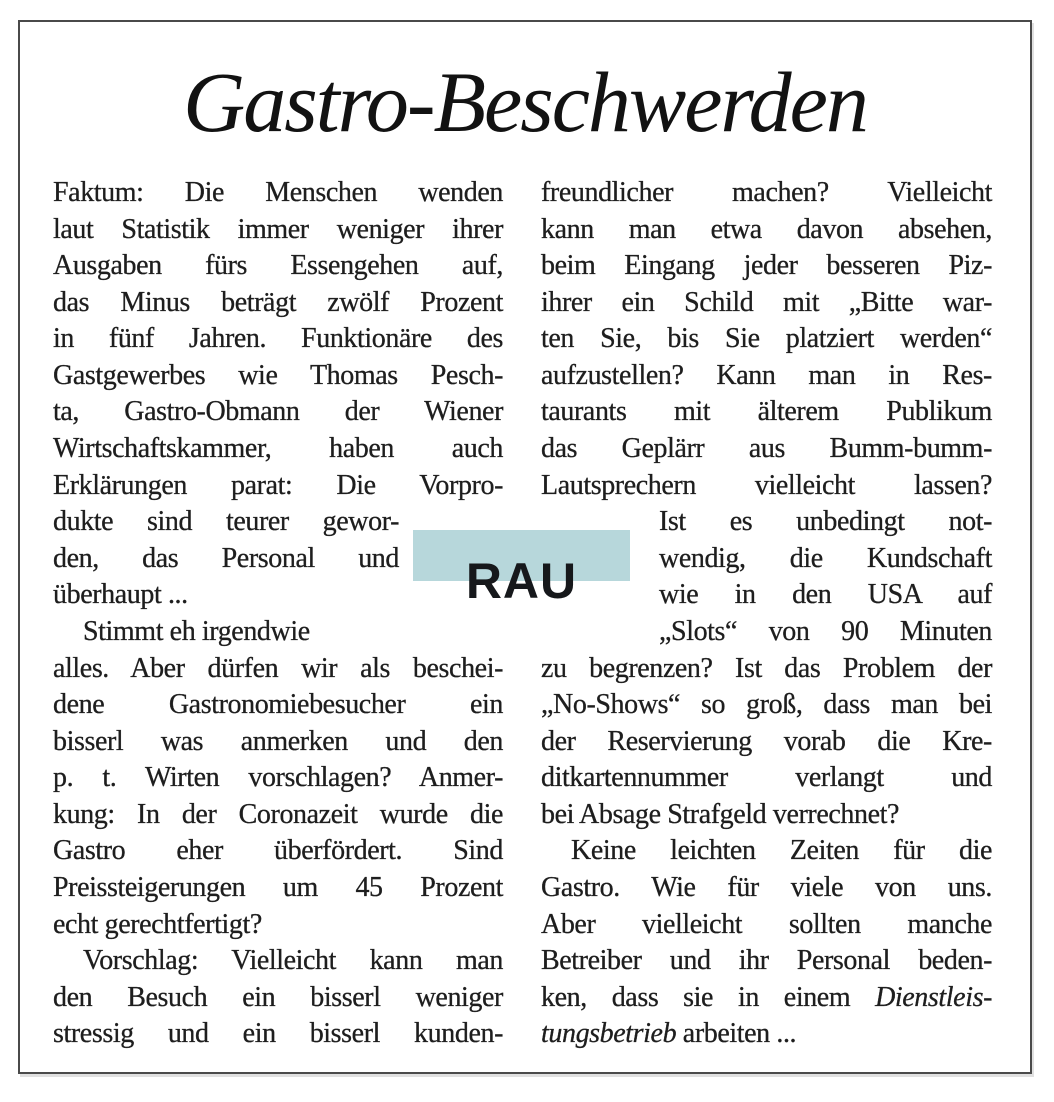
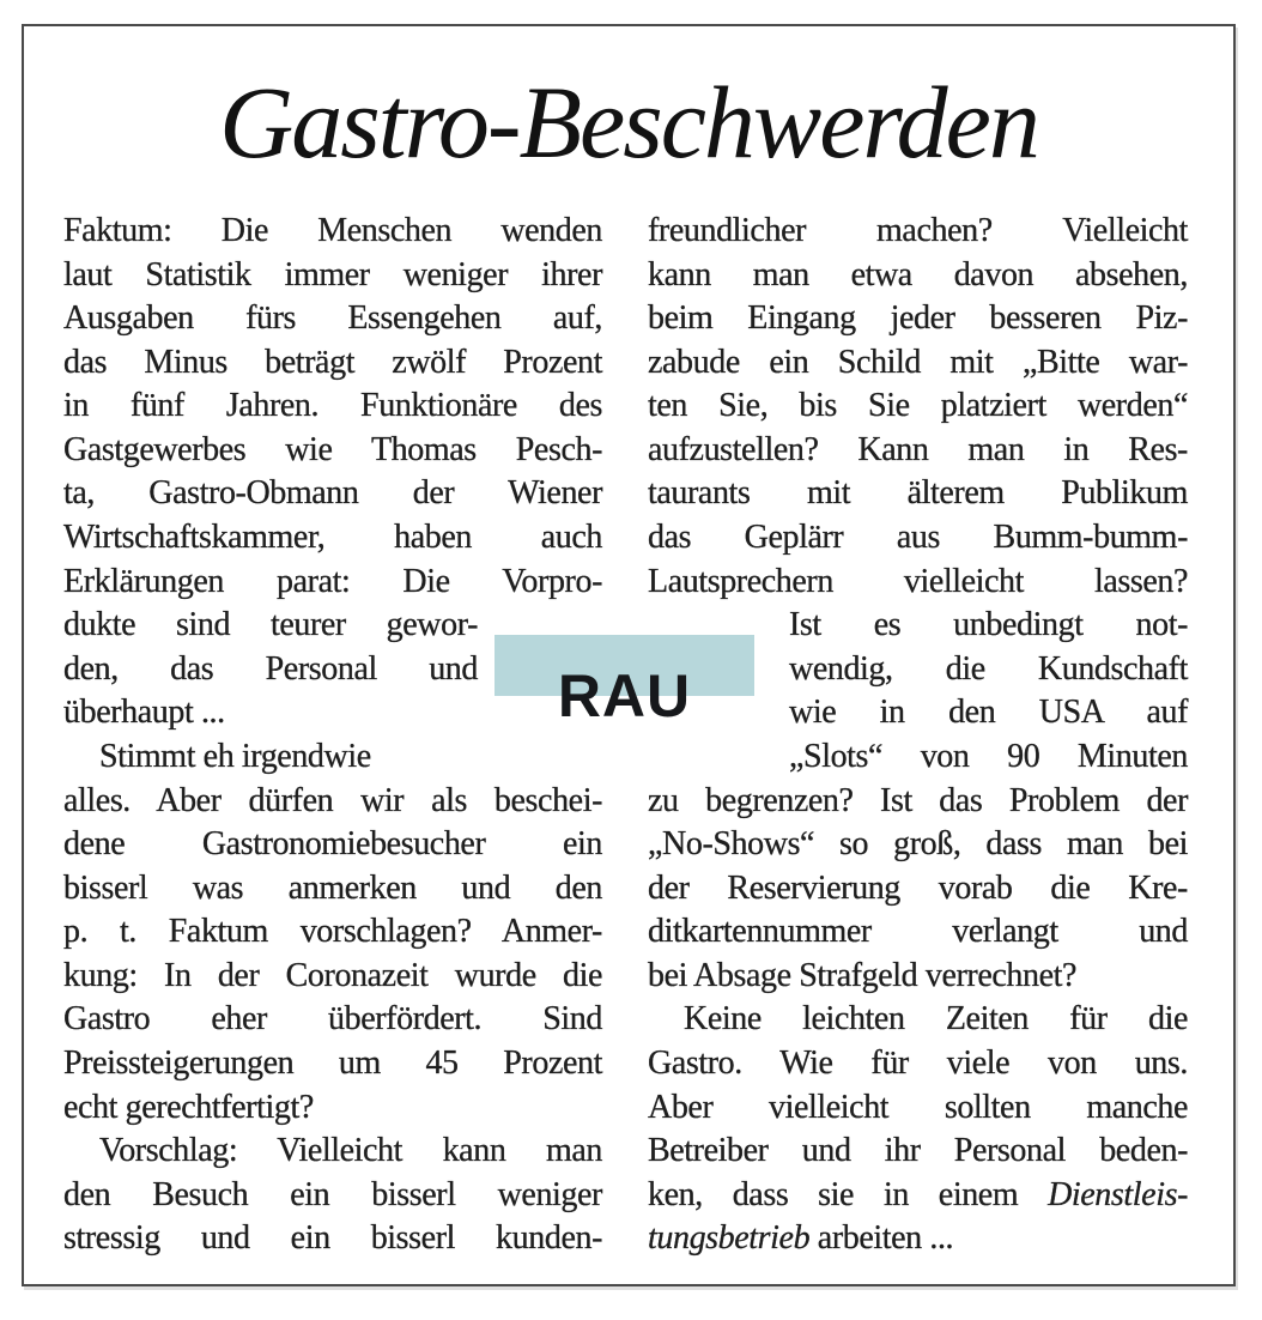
  Gastro-Beschwerden
  Faktum: Die Menschen wenden
  laut Statistik immer weniger ihrer
  Ausgaben fürs Essengehen auf,
  das Minus beträgt zwölf Prozent
  in fünf Jahren. Funktionäre des
  Gastgewerbes wie Thomas Pesch-
  ta, Gastro-Obmann der Wiener
  Wirtschaftskammer, haben auch
  Erklärungen parat: Die Vorpro-
  dukte sind teurer gewor-
  den, das Personal und
  überhaupt ...
  Stimmt eh irgendwie
  alles. Aber dürfen wir als beschei-
  dene Gastronomiebesucher ein
  bisserl was anmerken und den
- p. t. Wirten vorschlagen? Anmer-
+ p. t. Faktum vorschlagen? Anmer-
  kung: In der Coronazeit wurde die
  Gastro eher überfördert. Sind
  Preissteigerungen um 45 Prozent
  echt gerechtfertigt?
  Vorschlag: Vielleicht kann man
  den Besuch ein bisserl weniger
  stressig und ein bisserl kunden-
  freundlicher machen? Vielleicht
  kann man etwa davon absehen,
  beim Eingang jeder besseren Piz-
- ihrer ein Schild mit „Bitte war-
+ zabude ein Schild mit „Bitte war-
  ten Sie, bis Sie platziert werden“
  aufzustellen? Kann man in Res-
  taurants mit älterem Publikum
  das Geplärr aus Bumm-bumm-
  Lautsprechern vielleicht lassen?
  Ist es unbedingt not-
  wendig, die Kundschaft
  wie in den USA auf
  „Slots“ von 90 Minuten
  zu begrenzen? Ist das Problem der
  „No-Shows“ so groß, dass man bei
  der Reservierung vorab die Kre-
  ditkartennummer verlangt und
  bei Absage Strafgeld verrechnet?
  Keine leichten Zeiten für die
  Gastro. Wie für viele von uns.
  Aber vielleicht sollten manche
  Betreiber und ihr Personal beden-
  ken, dass sie in einem Dienstleis-
  tungsbetrieb arbeiten ...
  RAU
